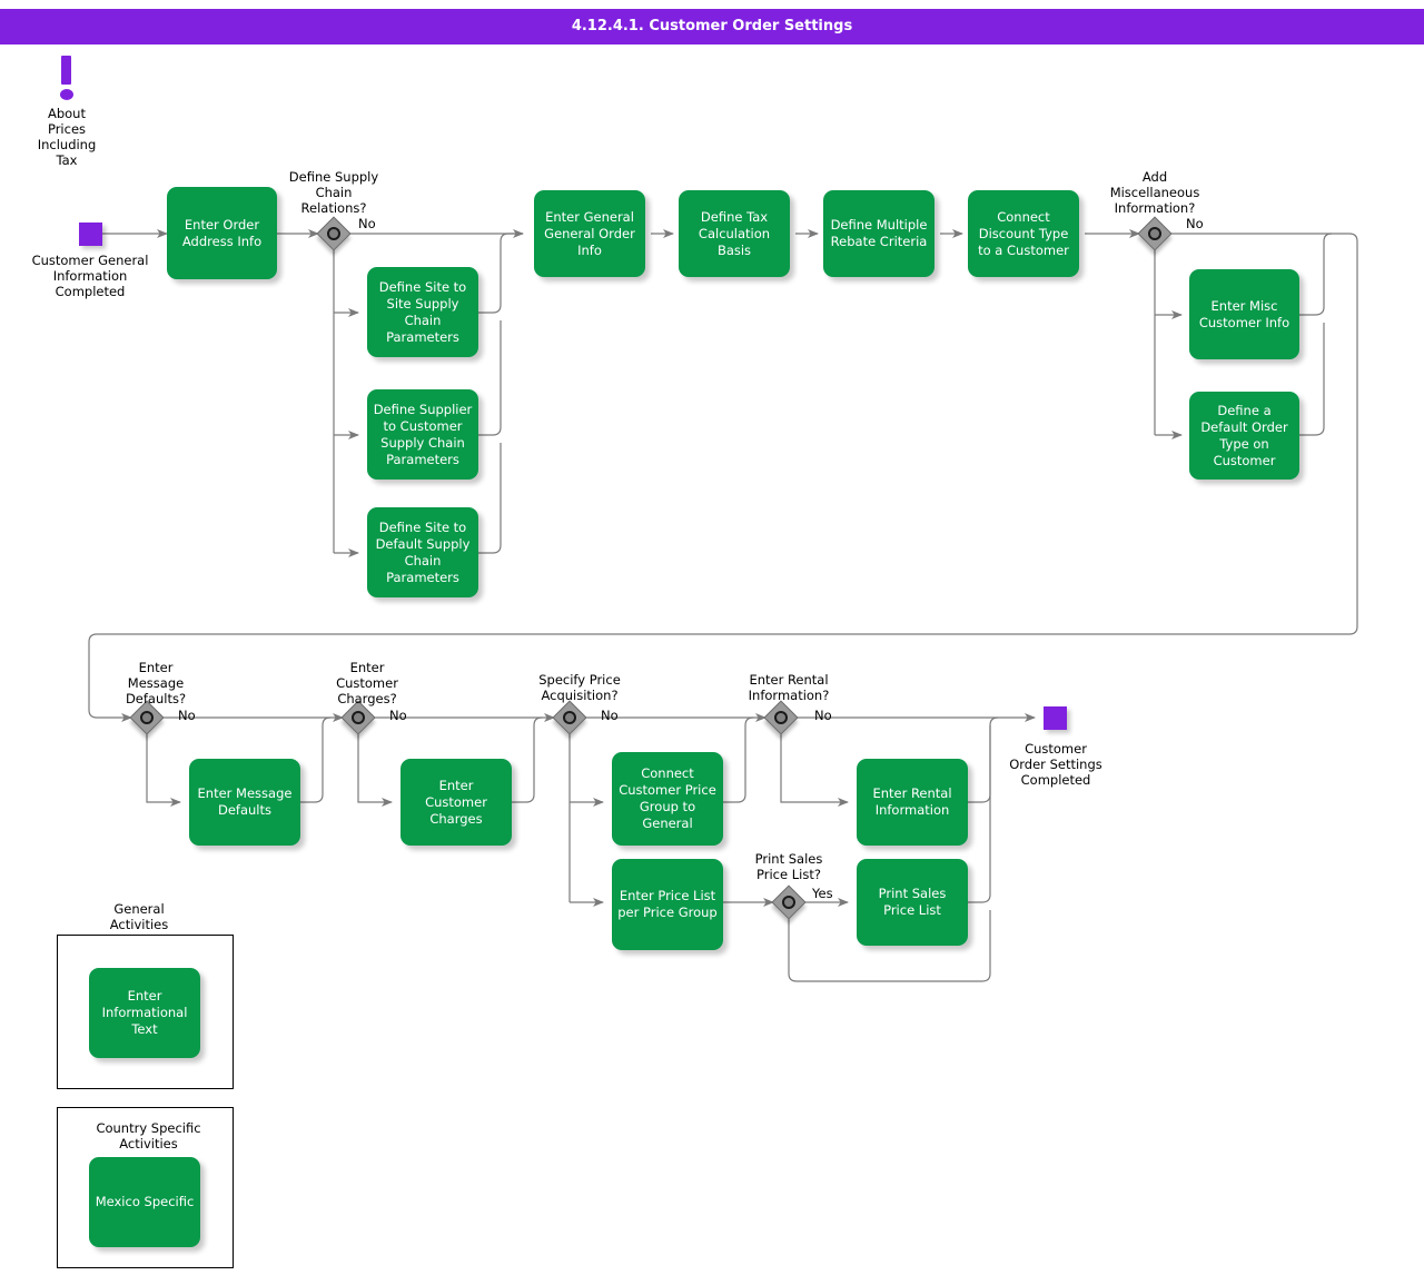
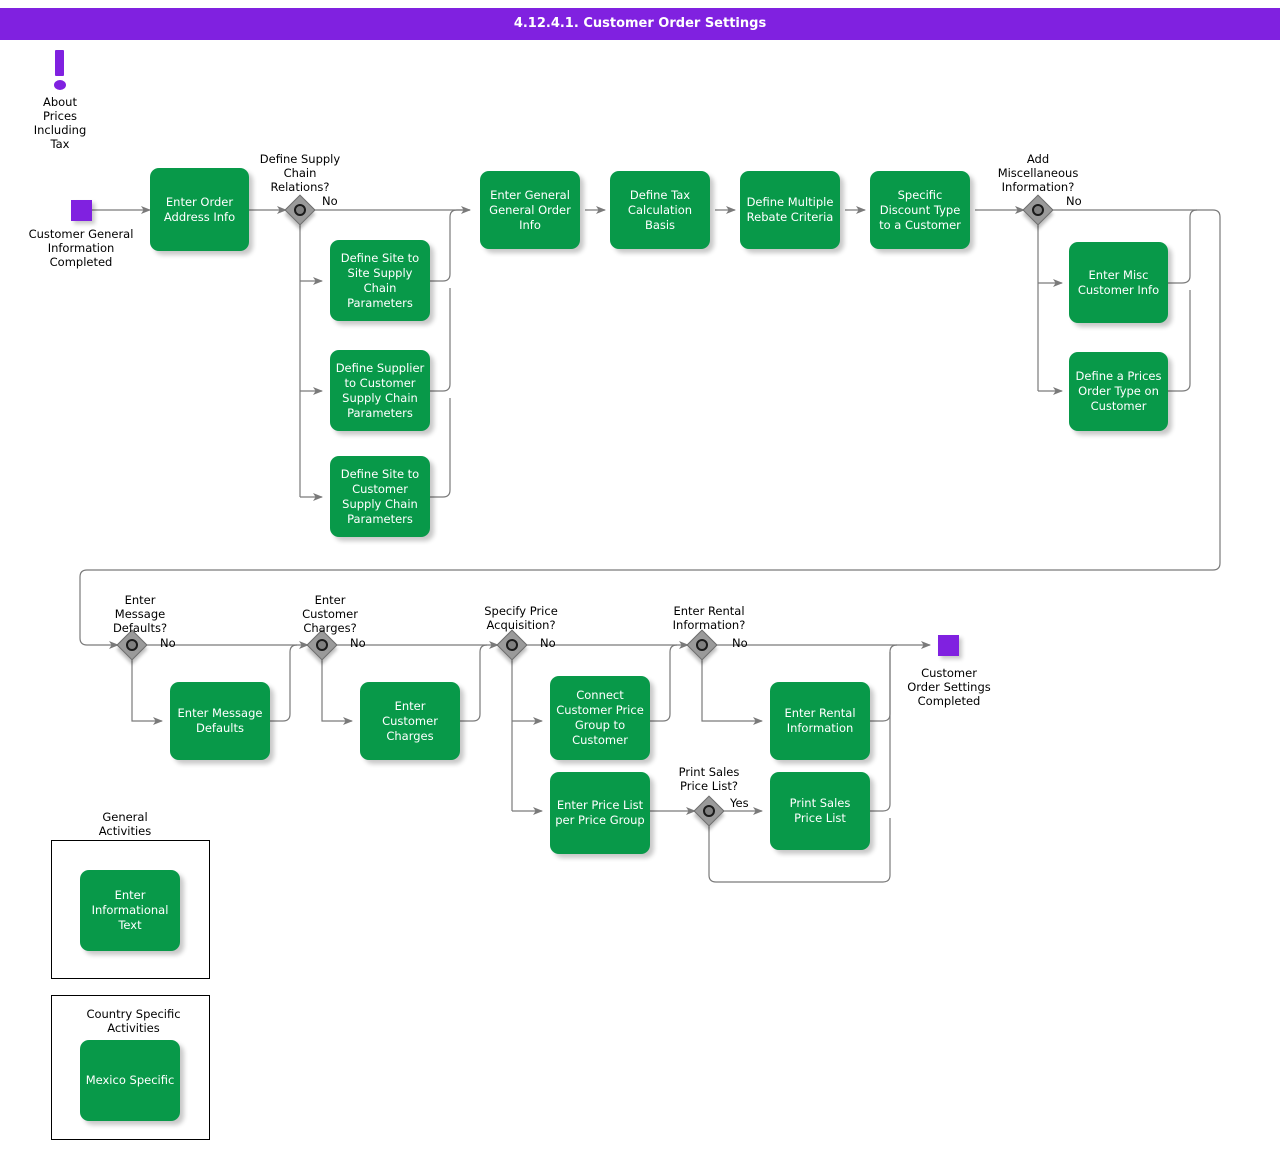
  4.12.4.1. Customer Order Settings
  About
  Prices
  Including
  Tax
  Customer General
  Information
  Completed
  Customer
  Order Settings
  Completed
  Enter Order Address Info
  Define Site to Site Supply Chain Parameters
  Define Supplier to Customer Supply Chain Parameters
- Define Site to Default Supply Chain Parameters
+ Define Site to Customer Supply Chain Parameters
  Enter General General Order Info
  Define Tax Calculation Basis
  Define Multiple Rebate Criteria
- Connect Discount Type to a Customer
+ Specific Discount Type to a Customer
  Enter Misc Customer Info
- Define a Default Order Type on Customer
+ Define a Prices Order Type on Customer
  Define Supply
  Chain
  Relations?
  No
  Add
  Miscellaneous
  Information?
  No
  Enter
  Message
  Defaults?
  No
  Enter
  Customer
  Charges?
  No
  Specify Price
  Acquisition?
  No
  Enter Rental
  Information?
  No
  Print Sales
  Price List?
  Yes
  Enter Message Defaults
  Enter Customer Charges
- Connect Customer Price Group to General
+ Connect Customer Price Group to Customer
  Enter Price List per Price Group
  Enter Rental Information
  Print Sales Price List
  General
  Activities
  Enter Informational Text
  Country Specific Activities
  Mexico Specific
